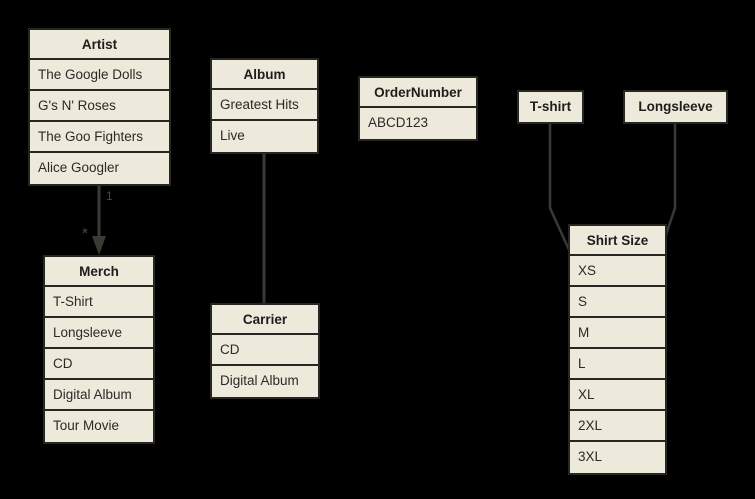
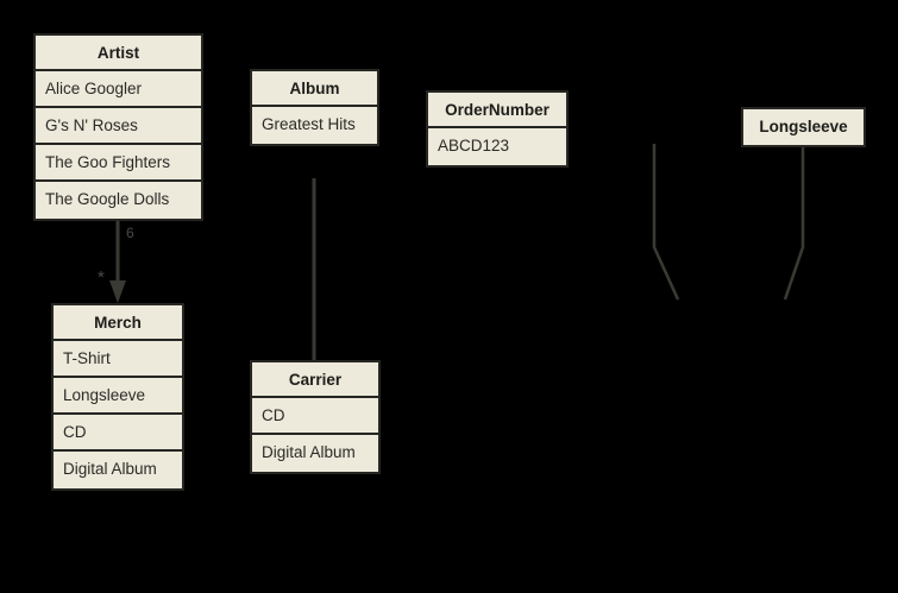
  Artist
- The Google Dolls
+ Alice Googler
  G's N' Roses
  The Goo Fighters
- Alice Googler
+ The Google Dolls
  Album
  Greatest Hits
- Live
  OrderNumber
  ABCD123
- T-shirt
  Longsleeve
  Merch
  T-Shirt
  Longsleeve
  CD
  Digital Album
- Tour Movie
  Carrier
  CD
  Digital Album
- Shirt Size
- XS
- S
- M
- L
- XL
- 2XL
- 3XL
- 1
+ 6
  *
